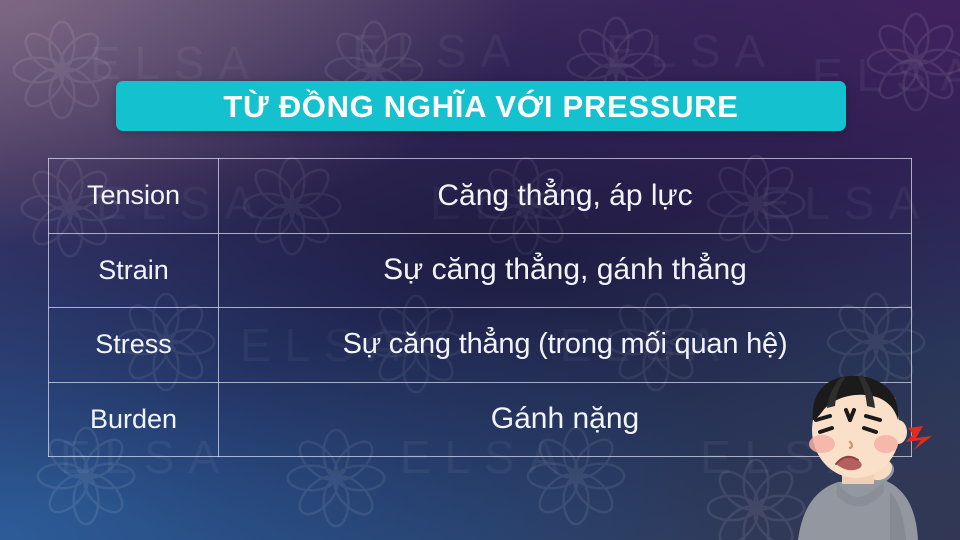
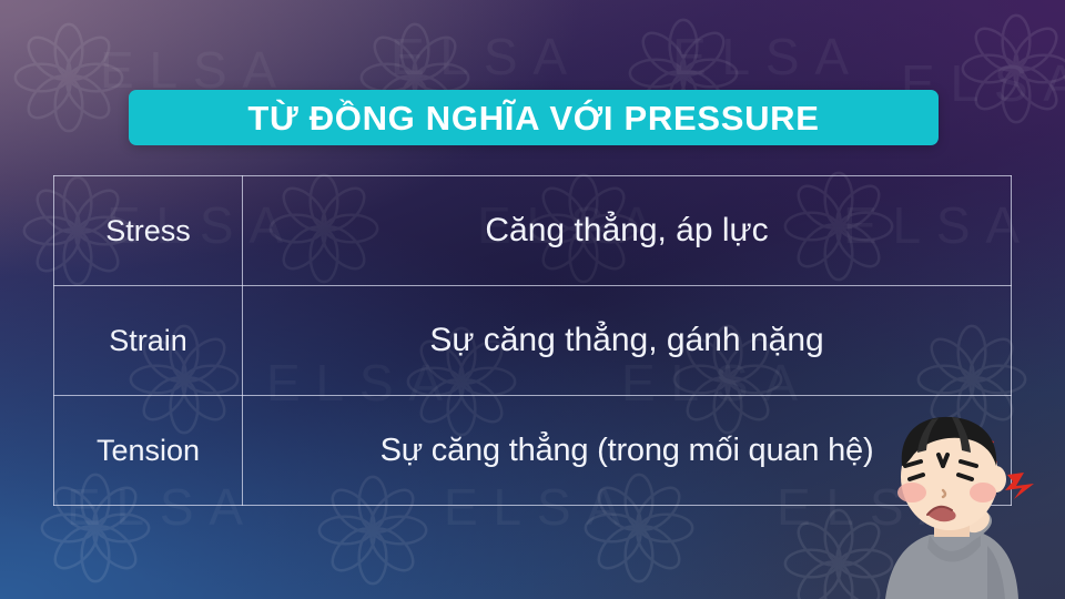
  TỪ ĐỒNG NGHĨA VỚI PRESSURE
- Tension	Căng thẳng, áp lực
+ Stress	Căng thẳng, áp lực
- Strain	Sự căng thẳng, gánh thẳng
+ Strain	Sự căng thẳng, gánh nặng
- Stress	Sự căng thẳng (trong mối quan hệ)
+ Tension	Sự căng thẳng (trong mối quan hệ)
- Burden	Gánh nặng
